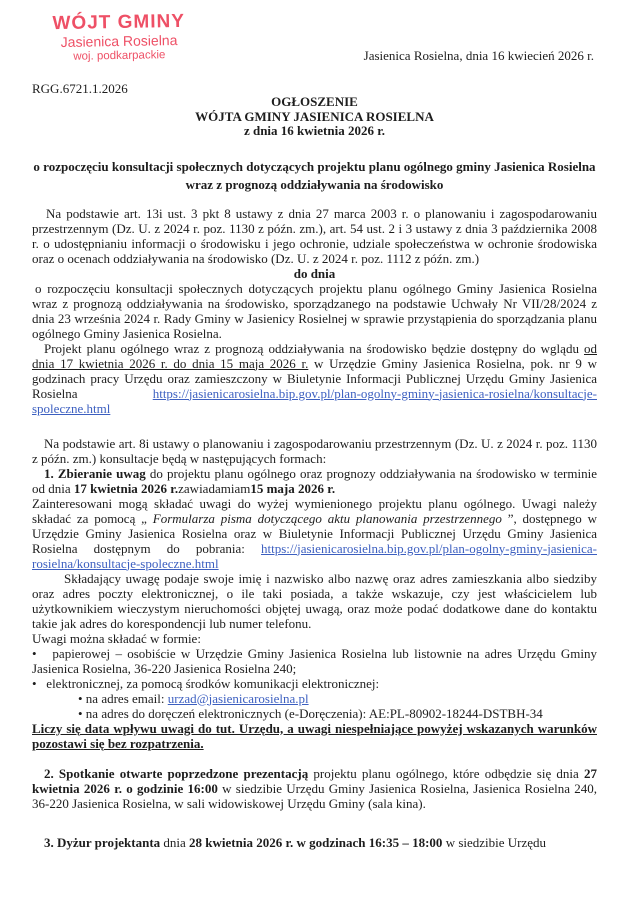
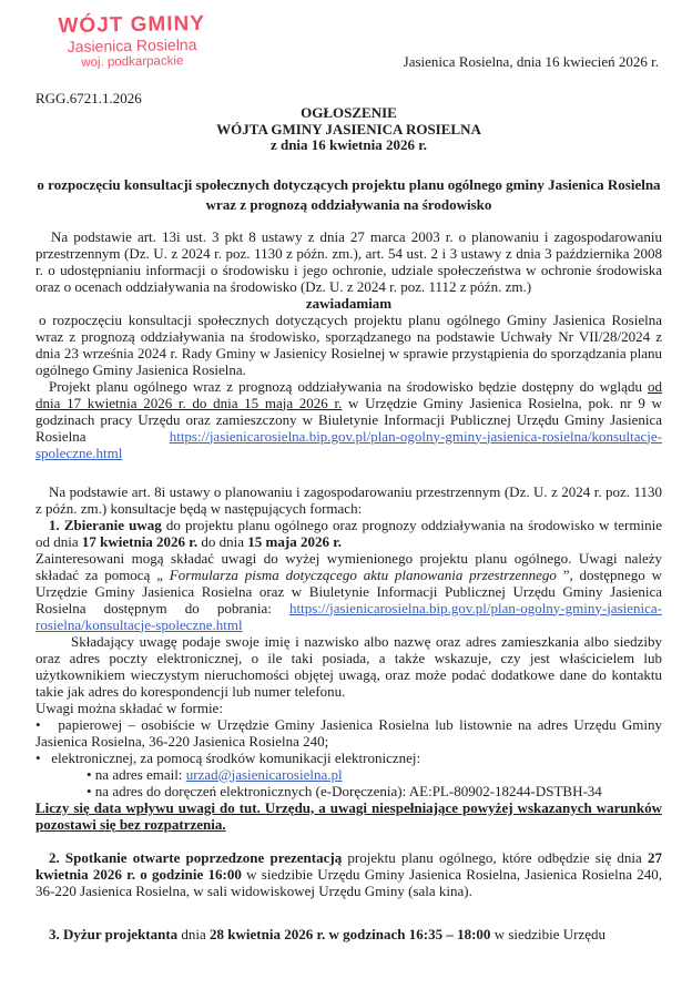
  WÓJT GMINY
  Jasienica Rosielna
  woj. podkarpackie
  Jasienica Rosielna, dnia 16 kwiecień 2026 r.
  RGG.6721.1.2026
  OGŁOSZENIE
  WÓJTA GMINY JASIENICA ROSIELNA
  z dnia 16 kwietnia 2026 r.
  o rozpoczęciu konsultacji społecznych dotyczących projektu planu ogólnego gminy Jasienica Rosielna wraz z prognozą oddziaływania na środowisko
  Na podstawie art. 13i ust. 3 pkt 8 ustawy z dnia 27 marca 2003 r. o planowaniu i zagospodarowaniu przestrzennym (Dz. U. z 2024 r. poz. 1130 z późn. zm.), art. 54 ust. 2 i 3 ustawy z dnia 3 października 2008 r. o udostępnianiu informacji o środowisku i jego ochronie, udziale społeczeństwa w ochronie środowiska oraz o ocenach oddziaływania na środowisko (Dz. U. z 2024 r. poz. 1112 z późn. zm.)
- do dnia
+ zawiadamiam
  o rozpoczęciu konsultacji społecznych dotyczących projektu planu ogólnego Gminy Jasienica Rosielna wraz z prognozą oddziaływania na środowisko, sporządzanego na podstawie Uchwały Nr VII/28/2024 z dnia 23 września 2024 r. Rady Gminy w Jasienicy Rosielnej w sprawie przystąpienia do sporządzania planu ogólnego Gminy Jasienica Rosielna.
  Projekt planu ogólnego wraz z prognozą oddziaływania na środowisko będzie dostępny do wglądu od dnia 17 kwietnia 2026 r. do dnia 15 maja 2026 r. w Urzędzie Gminy Jasienica Rosielna, pok. nr 9 w godzinach pracy Urzędu oraz zamieszczony w Biuletynie Informacji Publicznej Urzędu Gminy Jasienica Rosielna https://jasienicarosielna.bip.gov.pl/plan-ogolny-gminy-jasienica-rosielna/konsultacje-spoleczne.html
  Na podstawie art. 8i ustawy o planowaniu i zagospodarowaniu przestrzennym (Dz. U. z 2024 r. poz. 1130 z późn. zm.) konsultacje będą w następujących formach:
- 1. Zbieranie uwag do projektu planu ogólnego oraz prognozy oddziaływania na środowisko w terminie od dnia 17 kwietnia 2026 r.zawiadamiam15 maja 2026 r.
+ 1. Zbieranie uwag do projektu planu ogólnego oraz prognozy oddziaływania na środowisko w terminie od dnia 17 kwietnia 2026 r. do dnia 15 maja 2026 r.
  Zainteresowani mogą składać uwagi do wyżej wymienionego projektu planu ogólnego. Uwagi należy składać za pomocą „ Formularza pisma dotyczącego aktu planowania przestrzennego ”, dostępnego w Urzędzie Gminy Jasienica Rosielna oraz w Biuletynie Informacji Publicznej Urzędu Gminy Jasienica Rosielna dostępnym do pobrania: https://jasienicarosielna.bip.gov.pl/plan-ogolny-gminy-jasienica-rosielna/konsultacje-spoleczne.html
  Składający uwagę podaje swoje imię i nazwisko albo nazwę oraz adres zamieszkania albo siedziby oraz adres poczty elektronicznej, o ile taki posiada, a także wskazuje, czy jest właścicielem lub użytkownikiem wieczystym nieruchomości objętej uwagą, oraz może podać dodatkowe dane do kontaktu takie jak adres do korespondencji lub numer telefonu.
  Uwagi można składać w formie:
  • papierowej – osobiście w Urzędzie Gminy Jasienica Rosielna lub listownie na adres Urzędu Gminy Jasienica Rosielna, 36-220 Jasienica Rosielna 240;
  • elektronicznej, za pomocą środków komunikacji elektronicznej:
  • na adres email: urzad@jasienicarosielna.pl
  • na adres do doręczeń elektronicznych (e-Doręczenia): AE:PL-80902-18244-DSTBH-34
  Liczy się data wpływu uwagi do tut. Urzędu, a uwagi niespełniające powyżej wskazanych warunków pozostawi się bez rozpatrzenia.
  2. Spotkanie otwarte poprzedzone prezentacją projektu planu ogólnego, które odbędzie się dnia 27 kwietnia 2026 r. o godzinie 16:00 w siedzibie Urzędu Gminy Jasienica Rosielna, Jasienica Rosielna 240, 36-220 Jasienica Rosielna, w sali widowiskowej Urzędu Gminy (sala kina).
  3. Dyżur projektanta dnia 28 kwietnia 2026 r. w godzinach 16:35 – 18:00 w siedzibie Urzędu
